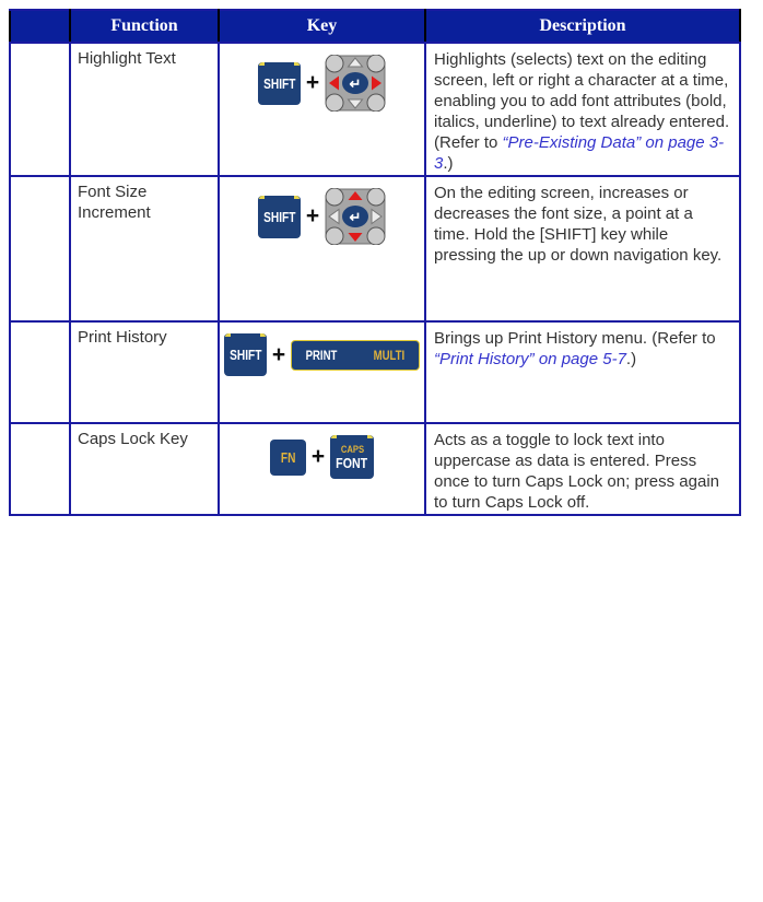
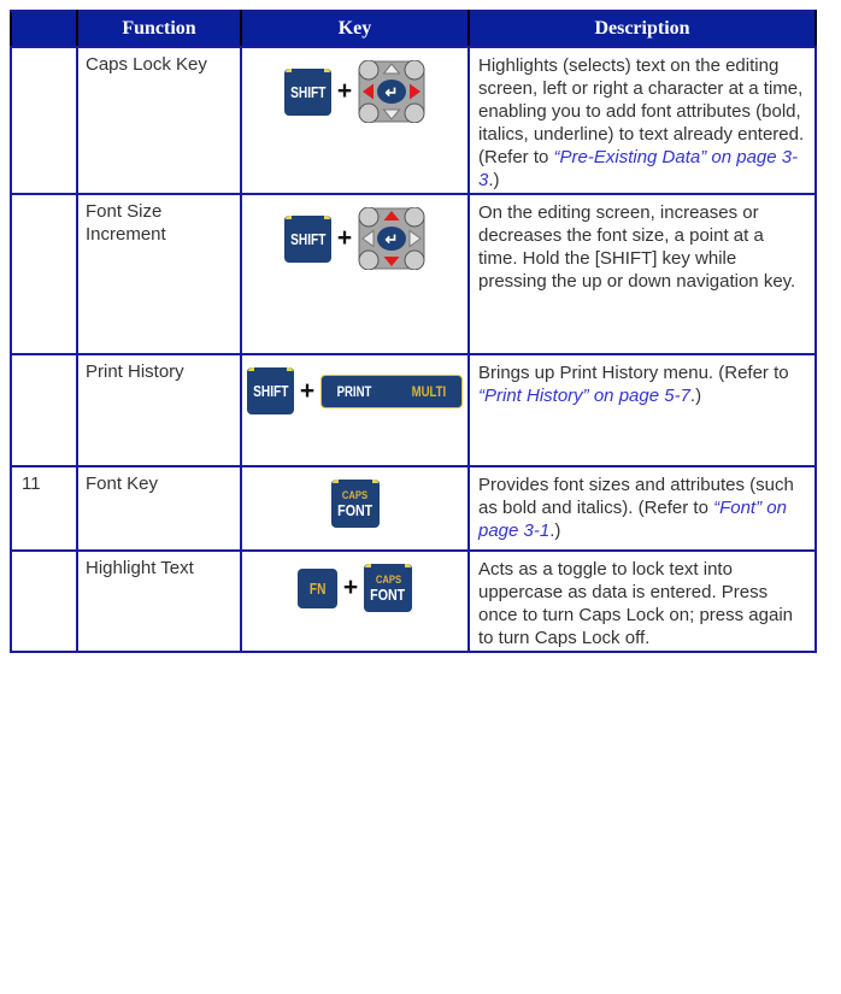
  	Function	Key	Description
- 	Highlight Text	SHIFT + ↵	Highlights (selects) text on the editing screen, left or right a character at a time, enabling you to add font attributes (bold, italics, underline) to text already entered. (Refer to “Pre-Existing Data” on page 3-3.)
+ 	Caps Lock Key	SHIFT + ↵	Highlights (selects) text on the editing screen, left or right a character at a time, enabling you to add font attributes (bold, italics, underline) to text already entered. (Refer to “Pre-Existing Data” on page 3-3.)
  	Font Size Increment	SHIFT + ↵	On the editing screen, increases or decreases the font size, a point at a time. Hold the [SHIFT] key while pressing the up or down navigation key.
  	Print History	SHIFT + PRINT MULTI	Brings up Print History menu. (Refer to “Print History” on page 5-7.)
+ 11	Font Key	CAPSFONT	Provides font sizes and attributes (such as bold and italics). (Refer to “Font” on page 3-1.)
- 	Caps Lock Key	FN + CAPSFONT	Acts as a toggle to lock text into uppercase as data is entered. Press once to turn Caps Lock on; press again to turn Caps Lock off.
+ 	Highlight Text	FN + CAPSFONT	Acts as a toggle to lock text into uppercase as data is entered. Press once to turn Caps Lock on; press again to turn Caps Lock off.
